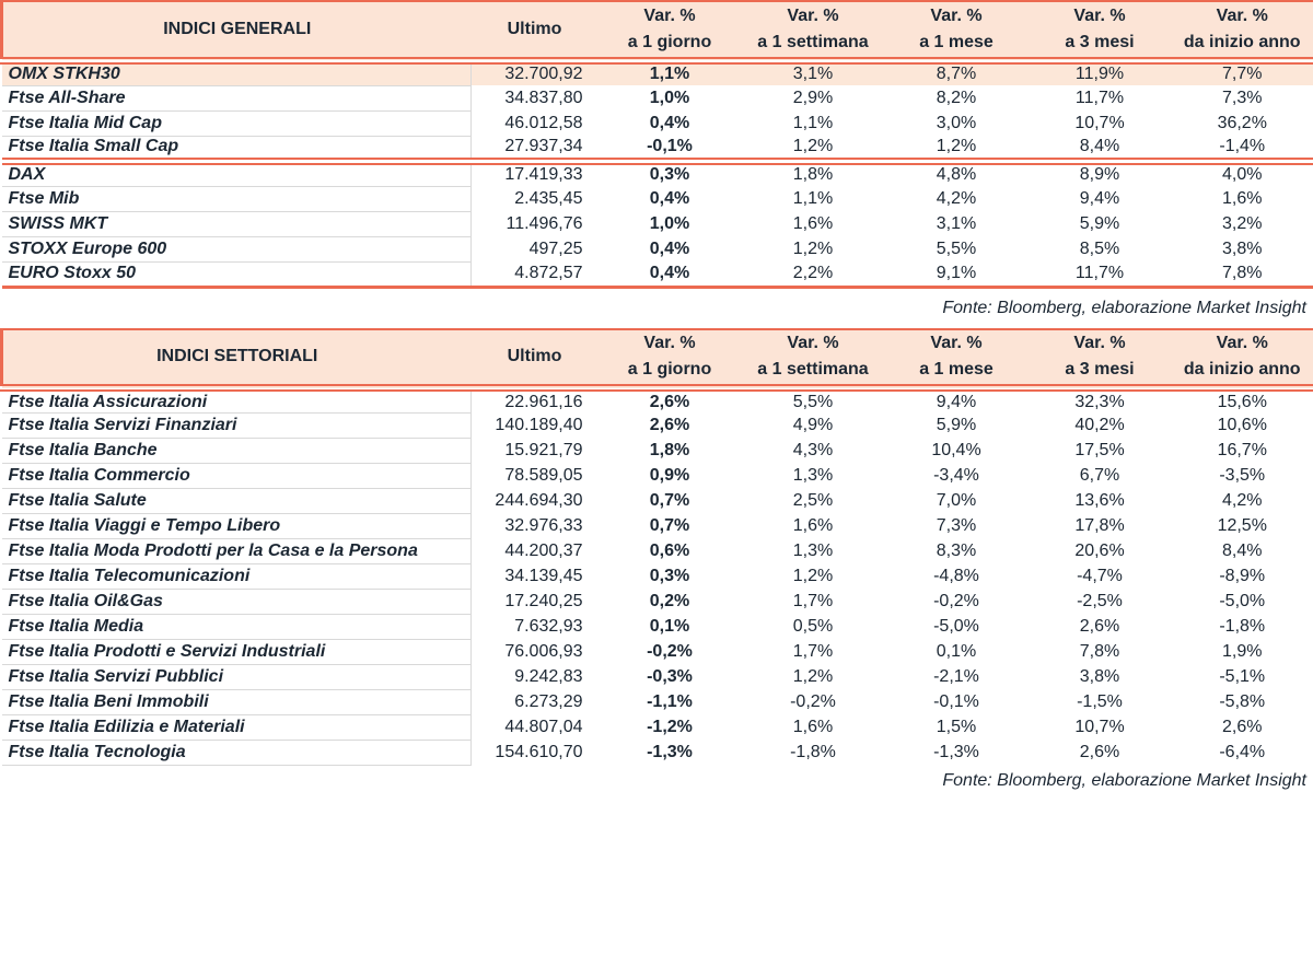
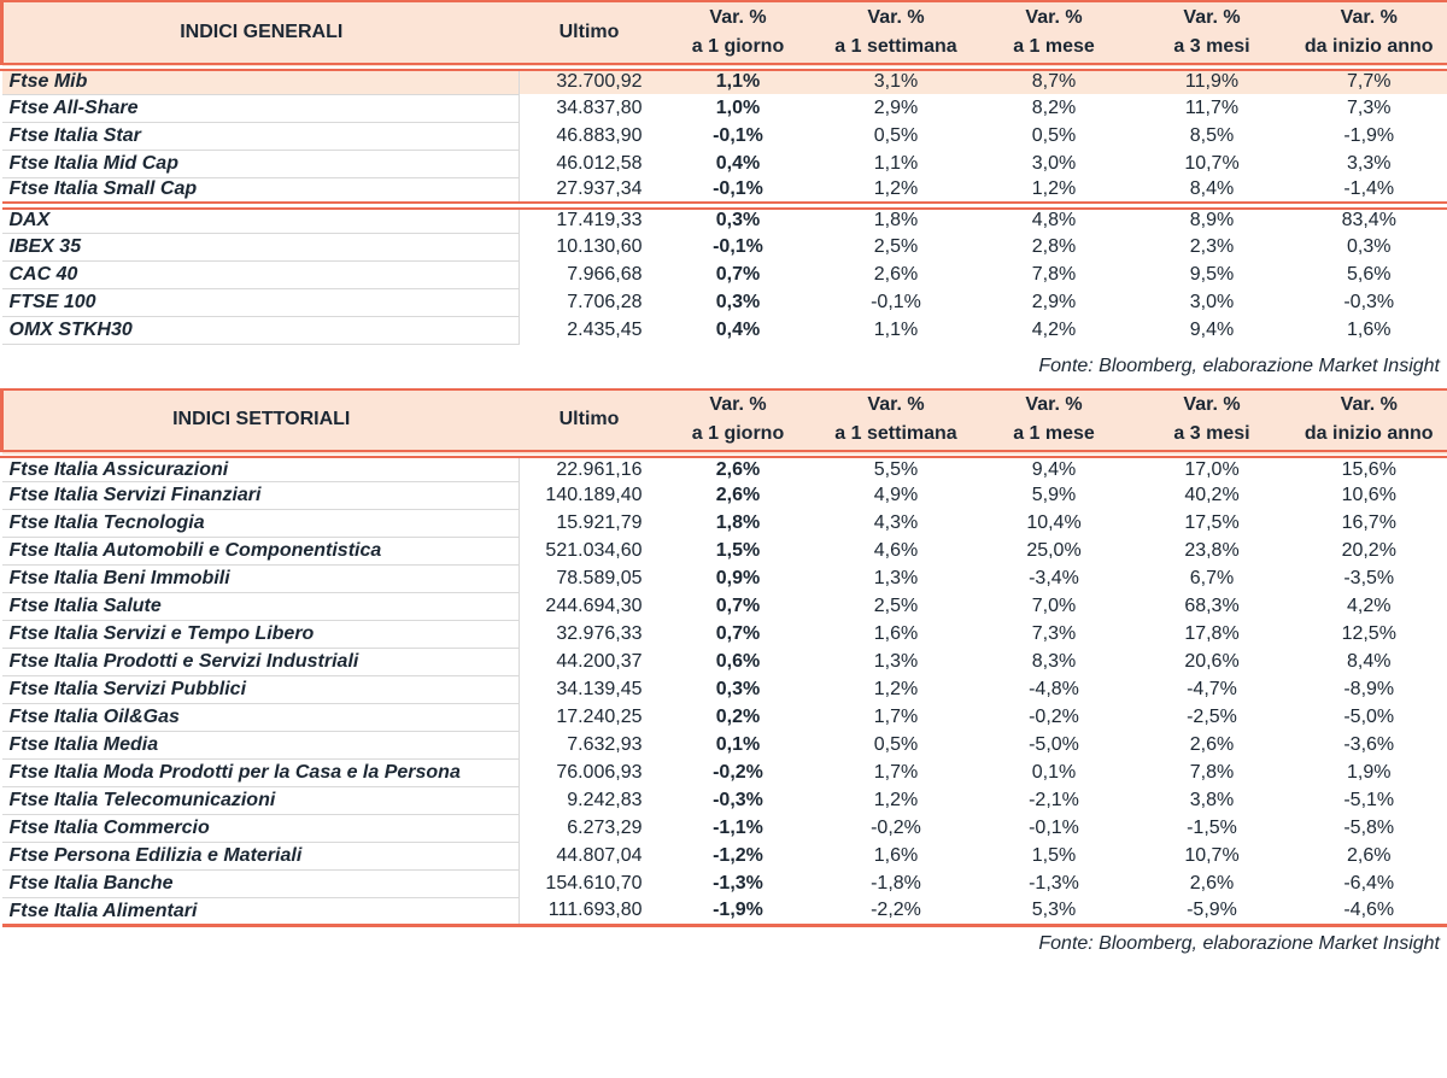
  INDICI GENERALI	Ultimo	Var. %a 1 giorno	Var. %a 1 settimana	Var. %a 1 mese	Var. %a 3 mesi	Var. %da inizio anno
- OMX STKH30	32.700,92	1,1%	3,1%	8,7%	11,9%	7,7%
+ Ftse Mib	32.700,92	1,1%	3,1%	8,7%	11,9%	7,7%
  Ftse All-Share	34.837,80	1,0%	2,9%	8,2%	11,7%	7,3%
+ Ftse Italia Star	46.883,90	-0,1%	0,5%	0,5%	8,5%	-1,9%
- Ftse Italia Mid Cap	46.012,58	0,4%	1,1%	3,0%	10,7%	36,2%
+ Ftse Italia Mid Cap	46.012,58	0,4%	1,1%	3,0%	10,7%	3,3%
  Ftse Italia Small Cap	27.937,34	-0,1%	1,2%	1,2%	8,4%	-1,4%
- DAX	17.419,33	0,3%	1,8%	4,8%	8,9%	4,0%
+ DAX	17.419,33	0,3%	1,8%	4,8%	8,9%	83,4%
+ IBEX 35	10.130,60	-0,1%	2,5%	2,8%	2,3%	0,3%
+ CAC 40	7.966,68	0,7%	2,6%	7,8%	9,5%	5,6%
+ FTSE 100	7.706,28	0,3%	-0,1%	2,9%	3,0%	-0,3%
- Ftse Mib	2.435,45	0,4%	1,1%	4,2%	9,4%	1,6%
+ OMX STKH30	2.435,45	0,4%	1,1%	4,2%	9,4%	1,6%
- SWISS MKT	11.496,76	1,0%	1,6%	3,1%	5,9%	3,2%
- STOXX Europe 600	497,25	0,4%	1,2%	5,5%	8,5%	3,8%
- EURO Stoxx 50	4.872,57	0,4%	2,2%	9,1%	11,7%	7,8%
  Fonte: Bloomberg, elaborazione Market Insight
  INDICI SETTORIALI	Ultimo	Var. %a 1 giorno	Var. %a 1 settimana	Var. %a 1 mese	Var. %a 3 mesi	Var. %da inizio anno
- Ftse Italia Assicurazioni	22.961,16	2,6%	5,5%	9,4%	32,3%	15,6%
+ Ftse Italia Assicurazioni	22.961,16	2,6%	5,5%	9,4%	17,0%	15,6%
  Ftse Italia Servizi Finanziari	140.189,40	2,6%	4,9%	5,9%	40,2%	10,6%
- Ftse Italia Banche	15.921,79	1,8%	4,3%	10,4%	17,5%	16,7%
+ Ftse Italia Tecnologia	15.921,79	1,8%	4,3%	10,4%	17,5%	16,7%
+ Ftse Italia Automobili e Componentistica	521.034,60	1,5%	4,6%	25,0%	23,8%	20,2%
- Ftse Italia Commercio	78.589,05	0,9%	1,3%	-3,4%	6,7%	-3,5%
+ Ftse Italia Beni Immobili	78.589,05	0,9%	1,3%	-3,4%	6,7%	-3,5%
- Ftse Italia Salute	244.694,30	0,7%	2,5%	7,0%	13,6%	4,2%
+ Ftse Italia Salute	244.694,30	0,7%	2,5%	7,0%	68,3%	4,2%
- Ftse Italia Viaggi e Tempo Libero	32.976,33	0,7%	1,6%	7,3%	17,8%	12,5%
+ Ftse Italia Servizi e Tempo Libero	32.976,33	0,7%	1,6%	7,3%	17,8%	12,5%
- Ftse Italia Moda Prodotti per la Casa e la Persona	44.200,37	0,6%	1,3%	8,3%	20,6%	8,4%
+ Ftse Italia Prodotti e Servizi Industriali	44.200,37	0,6%	1,3%	8,3%	20,6%	8,4%
- Ftse Italia Telecomunicazioni	34.139,45	0,3%	1,2%	-4,8%	-4,7%	-8,9%
+ Ftse Italia Servizi Pubblici	34.139,45	0,3%	1,2%	-4,8%	-4,7%	-8,9%
  Ftse Italia Oil&Gas	17.240,25	0,2%	1,7%	-0,2%	-2,5%	-5,0%
- Ftse Italia Media	7.632,93	0,1%	0,5%	-5,0%	2,6%	-1,8%
+ Ftse Italia Media	7.632,93	0,1%	0,5%	-5,0%	2,6%	-3,6%
- Ftse Italia Prodotti e Servizi Industriali	76.006,93	-0,2%	1,7%	0,1%	7,8%	1,9%
+ Ftse Italia Moda Prodotti per la Casa e la Persona	76.006,93	-0,2%	1,7%	0,1%	7,8%	1,9%
- Ftse Italia Servizi Pubblici	9.242,83	-0,3%	1,2%	-2,1%	3,8%	-5,1%
+ Ftse Italia Telecomunicazioni	9.242,83	-0,3%	1,2%	-2,1%	3,8%	-5,1%
- Ftse Italia Beni Immobili	6.273,29	-1,1%	-0,2%	-0,1%	-1,5%	-5,8%
+ Ftse Italia Commercio	6.273,29	-1,1%	-0,2%	-0,1%	-1,5%	-5,8%
- Ftse Italia Edilizia e Materiali	44.807,04	-1,2%	1,6%	1,5%	10,7%	2,6%
+ Ftse Persona Edilizia e Materiali	44.807,04	-1,2%	1,6%	1,5%	10,7%	2,6%
- Ftse Italia Tecnologia	154.610,70	-1,3%	-1,8%	-1,3%	2,6%	-6,4%
+ Ftse Italia Banche	154.610,70	-1,3%	-1,8%	-1,3%	2,6%	-6,4%
+ Ftse Italia Alimentari	111.693,80	-1,9%	-2,2%	5,3%	-5,9%	-4,6%
  Fonte: Bloomberg, elaborazione Market Insight
